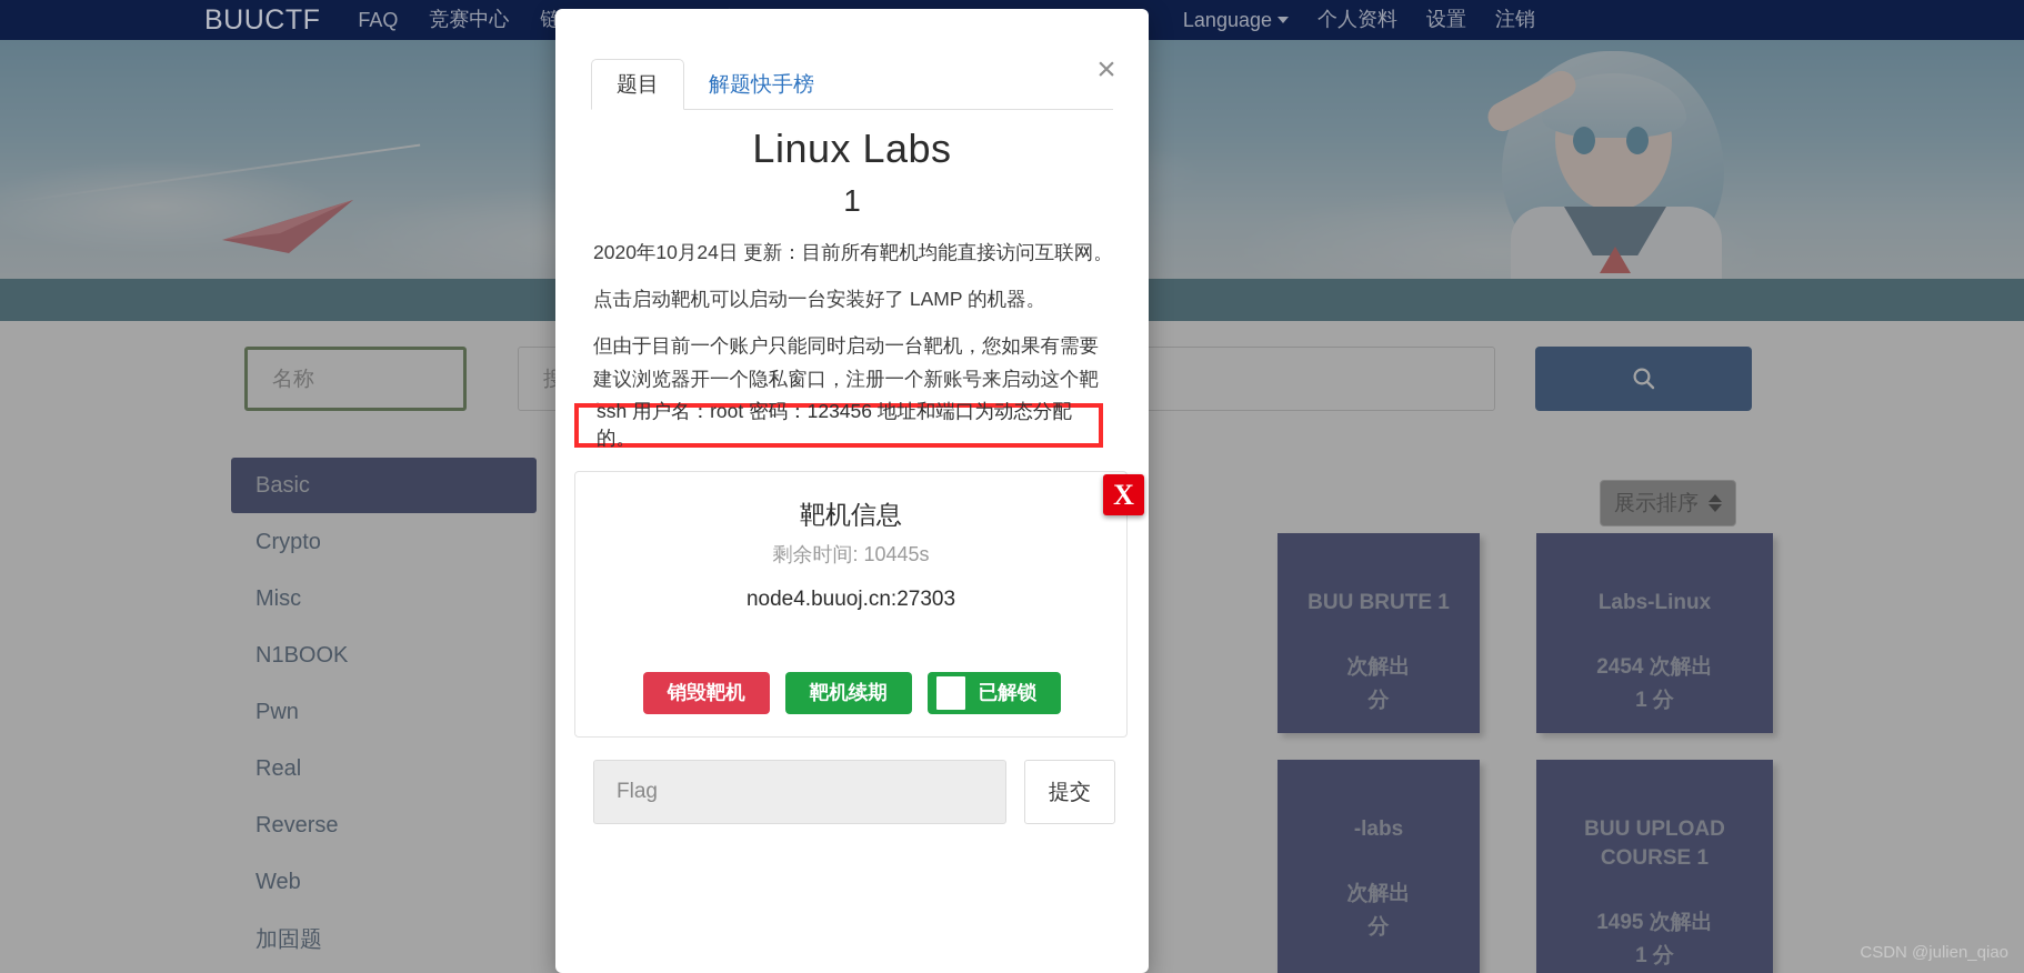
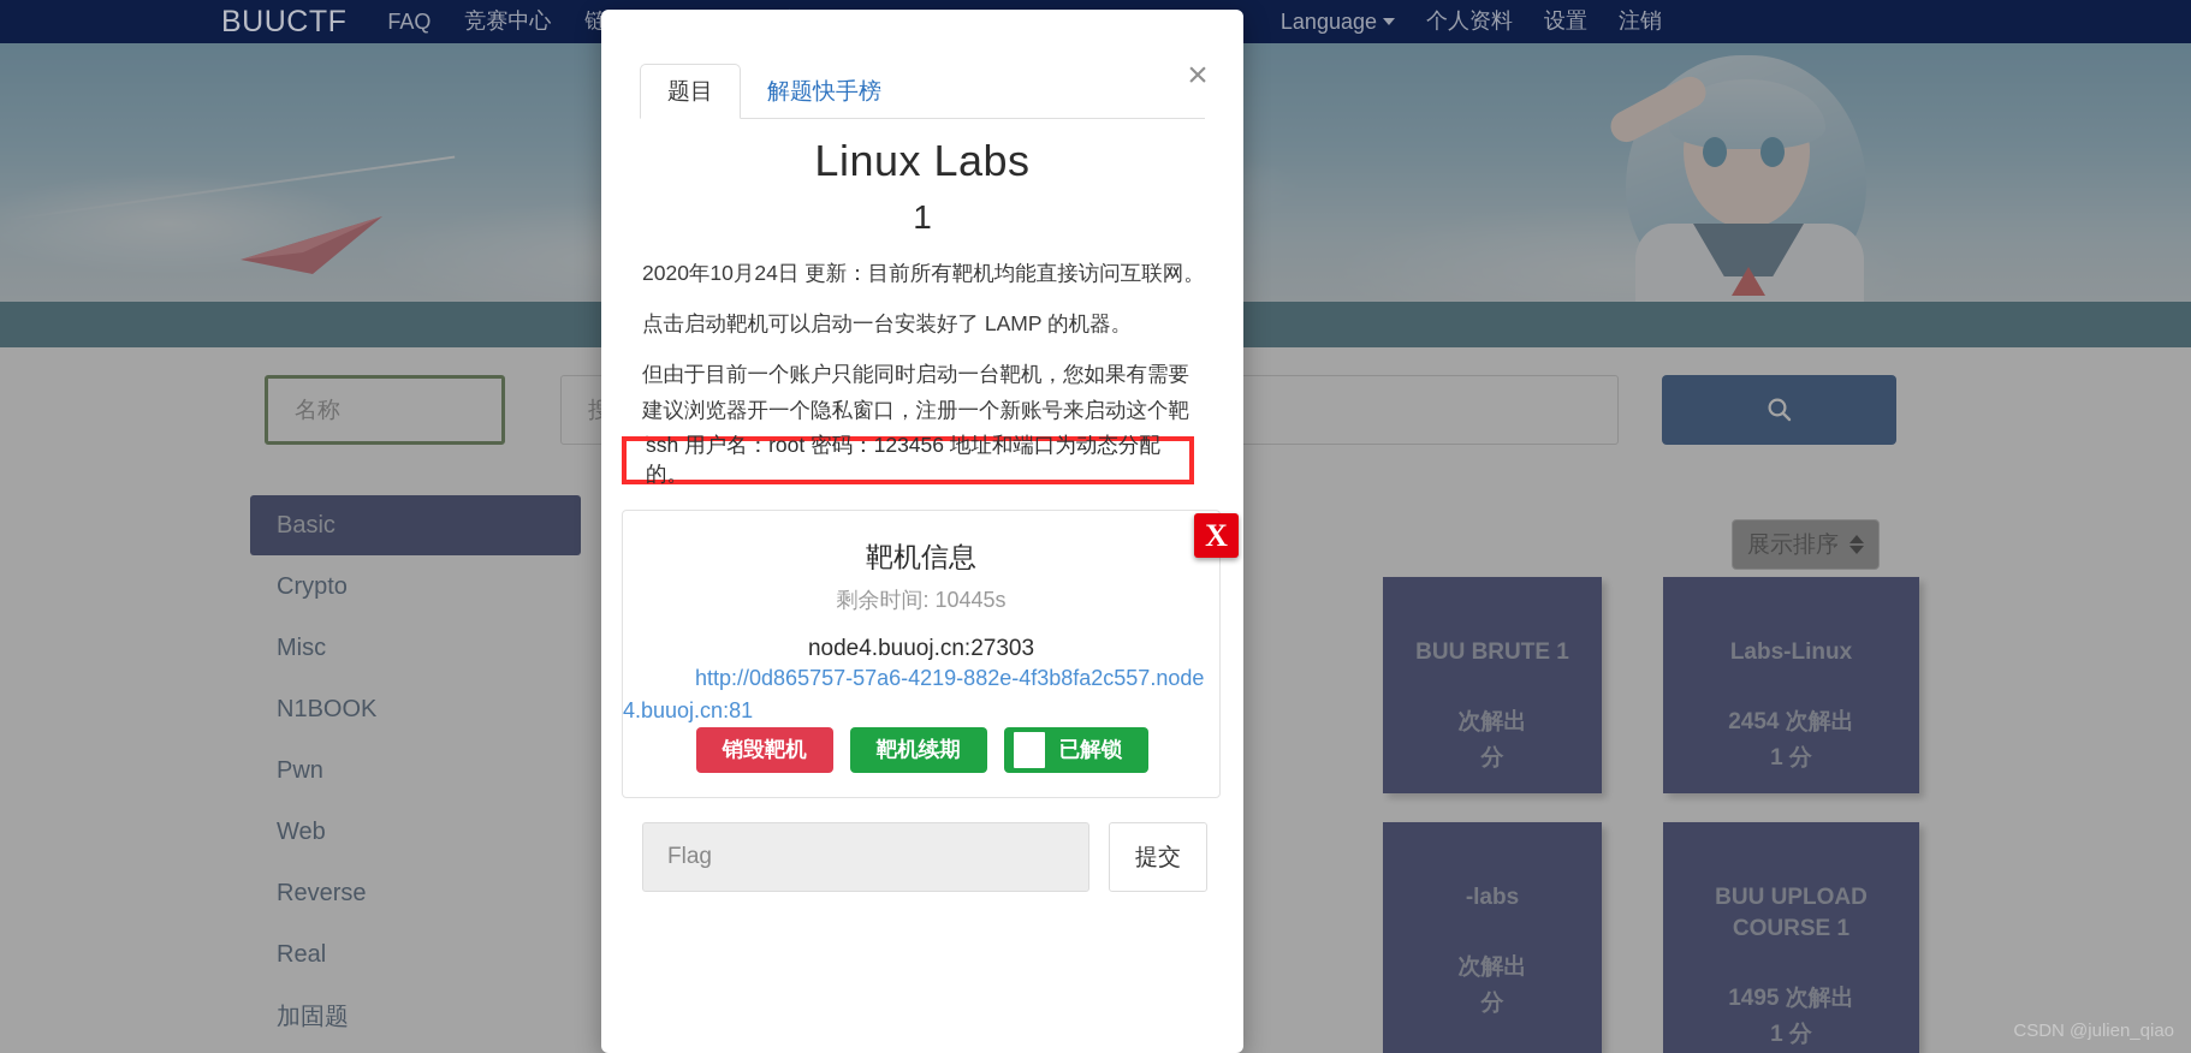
  名称
  Basic
  Crypto
  Misc
  N1BOOK
  Pwn
- Real
+ Web
  Reverse
- Web
+ Real
  加固题
  展示排序
  BUU BRUTE 1
  次解出
  分
  Labs-Linux
  2454 次解出
  1 分
  -labs
  次解出
  分
  BUU UPLOAD COURSE 1
  1495 次解出
  1 分
  BUUCTF
  FAQ
  竞赛中心
  Language
  个人资料
  设置
  注销
  ×
  题目
  解题快手榜
  Linux Labs
  1
  2020年10月24日 更新：目前所有靶机均能直接访问互联网。
  点击启动靶机可以启动一台安装好了 LAMP 的机器。
  但由于目前一个账户只能同时启动一台靶机，您如果有需要建议浏览器开一个隐私窗口，注册一个新账号来启动这个靶
  ssh 用户名：root 密码：123456 地址和端口为动态分配的。
  靶机信息
  剩余时间: 10445s
  node4.buuoj.cn:27303
+ http://0d865757-57a6-4219-882e-4f3b8fa2c557.node4.buuoj.cn:81
  销毁靶机
  靶机续期
  已解锁
  Flag
  提交
  X
  CSDN @julien_qiao
